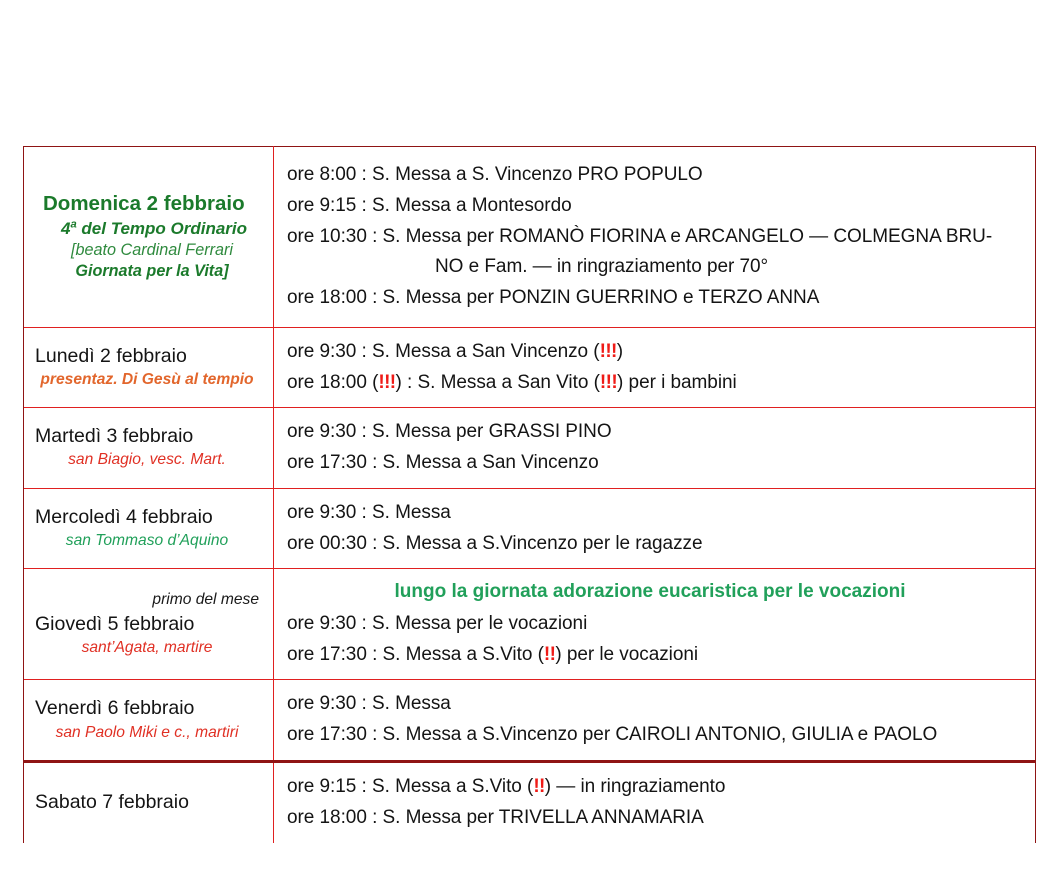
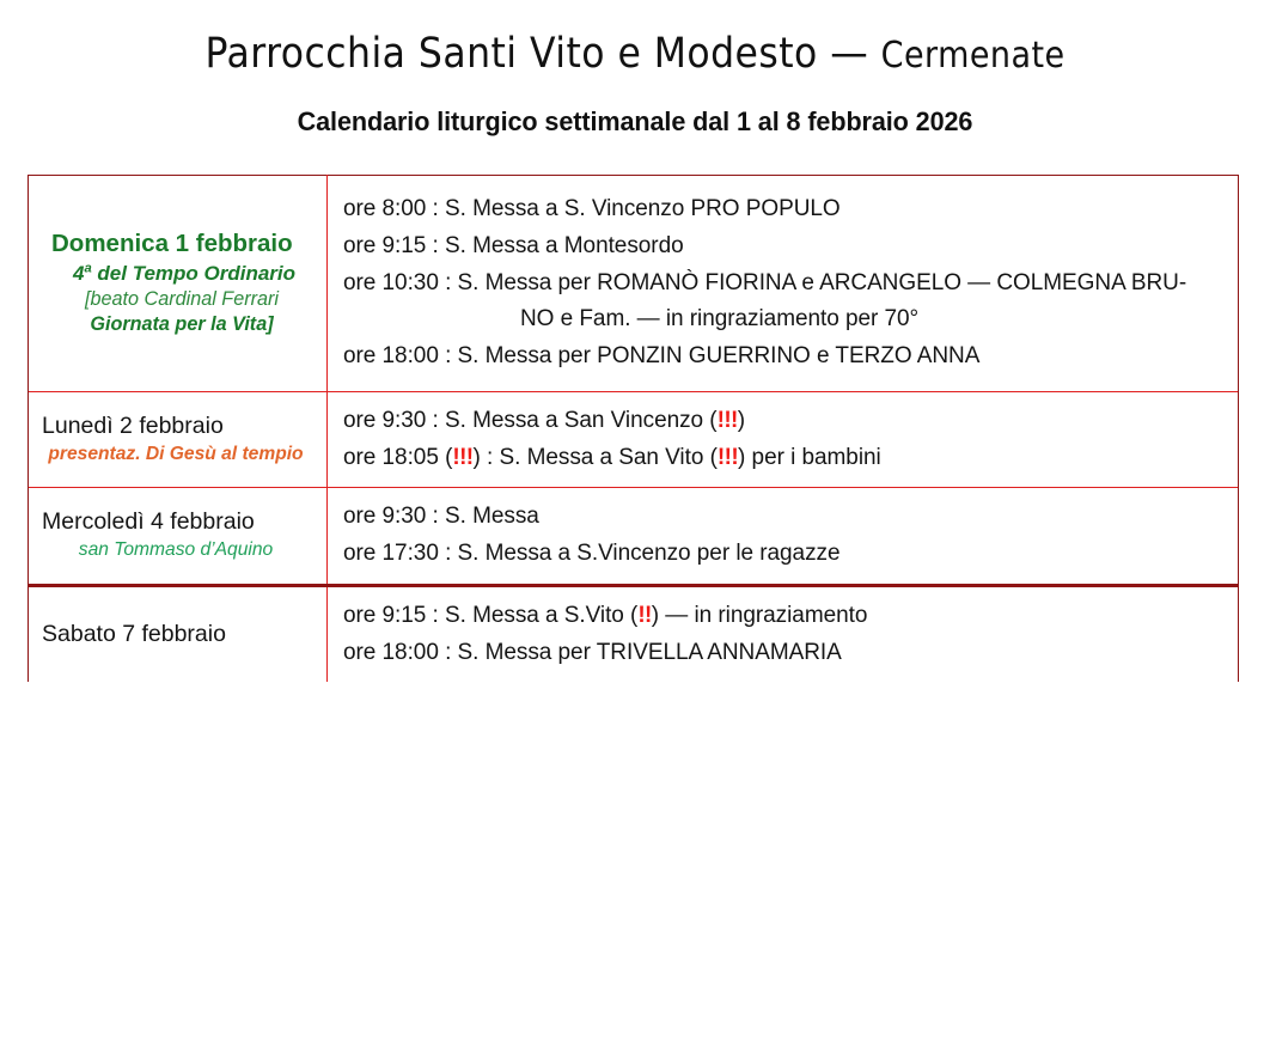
+ Parrocchia Santi Vito e Modesto — Cermenate
+ Calendario liturgico settimanale dal 1 al 8 febbraio 2026
- Domenica 2 febbraio 4a del Tempo Ordinario [beato Cardinal Ferrari Giornata per la Vita]	ore 8:00 : S. Messa a S. Vincenzo PRO POPULO ore 9:15 : S. Messa a Montesordo ore 10:30 : S. Messa per ROMANÒ FIORINA e ARCANGELO — COLMEGNA BRU- NO e Fam. — in ringraziamento per 70° ore 18:00 : S. Messa per PONZIN GUERRINO e TERZO ANNA
+ Domenica 1 febbraio 4a del Tempo Ordinario [beato Cardinal Ferrari Giornata per la Vita]	ore 8:00 : S. Messa a S. Vincenzo PRO POPULO ore 9:15 : S. Messa a Montesordo ore 10:30 : S. Messa per ROMANÒ FIORINA e ARCANGELO — COLMEGNA BRU- NO e Fam. — in ringraziamento per 70° ore 18:00 : S. Messa per PONZIN GUERRINO e TERZO ANNA
- Lunedì 2 febbraio presentaz. Di Gesù al tempio	ore 9:30 : S. Messa a San Vincenzo (!!!) ore 18:00 (!!!) : S. Messa a San Vito (!!!) per i bambini
+ Lunedì 2 febbraio presentaz. Di Gesù al tempio	ore 9:30 : S. Messa a San Vincenzo (!!!) ore 18:05 (!!!) : S. Messa a San Vito (!!!) per i bambini
- Martedì 3 febbraio san Biagio, vesc. Mart.	ore 9:30 : S. Messa per GRASSI PINO ore 17:30 : S. Messa a San Vincenzo
- Mercoledì 4 febbraio san Tommaso d’Aquino	ore 9:30 : S. Messa ore 00:30 : S. Messa a S.Vincenzo per le ragazze
+ Mercoledì 4 febbraio san Tommaso d’Aquino	ore 9:30 : S. Messa ore 17:30 : S. Messa a S.Vincenzo per le ragazze
- primo del mese Giovedì 5 febbraio sant’Agata, martire	lungo la giornata adorazione eucaristica per le vocazioni ore 9:30 : S. Messa per le vocazioni ore 17:30 : S. Messa a S.Vito (!!) per le vocazioni
- Venerdì 6 febbraio san Paolo Miki e c., martiri	ore 9:30 : S. Messa ore 17:30 : S. Messa a S.Vincenzo per CAIROLI ANTONIO, GIULIA e PAOLO
  Sabato 7 febbraio	ore 9:15 : S. Messa a S.Vito (!!) — in ringraziamento ore 18:00 : S. Messa per TRIVELLA ANNAMARIA
